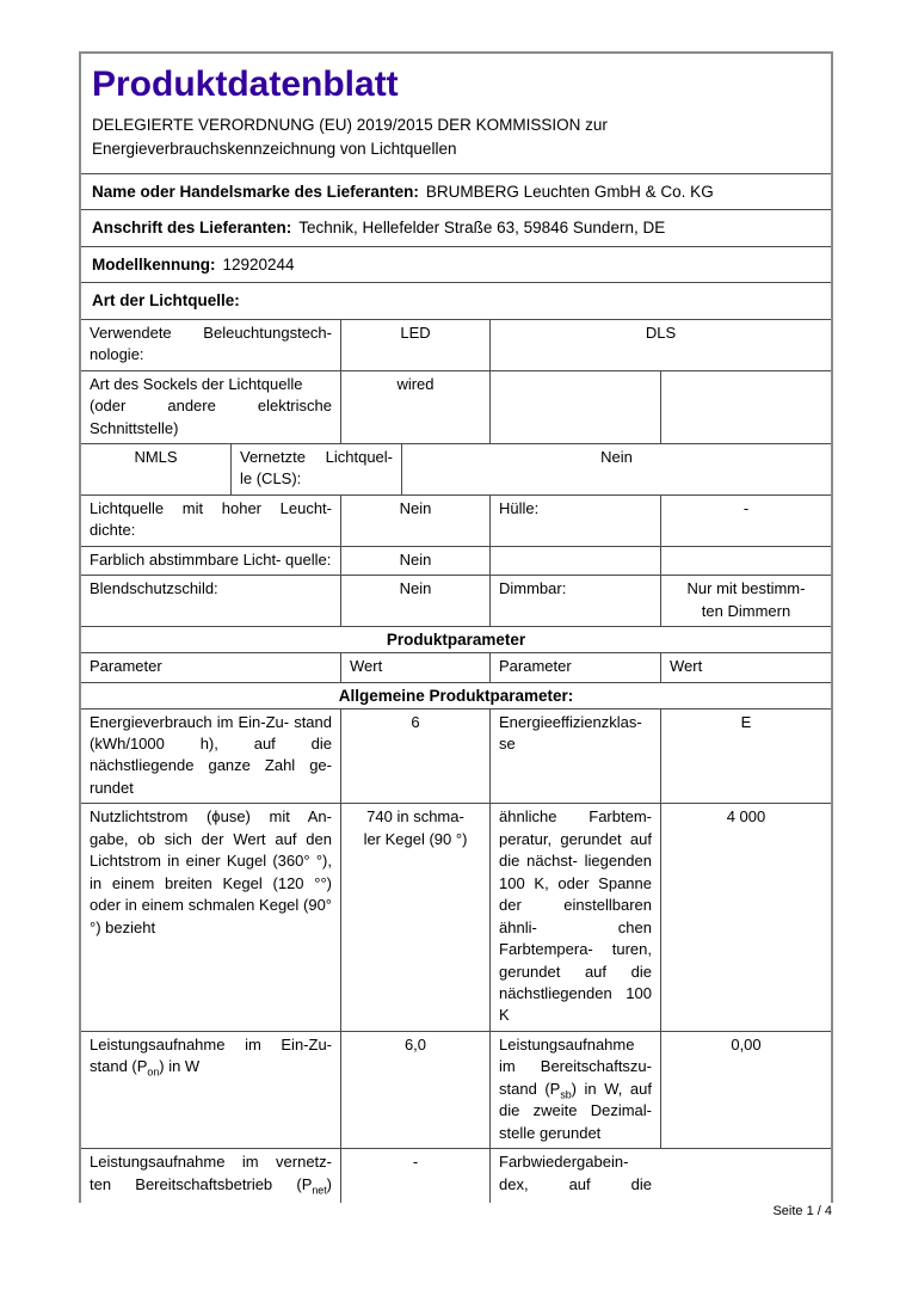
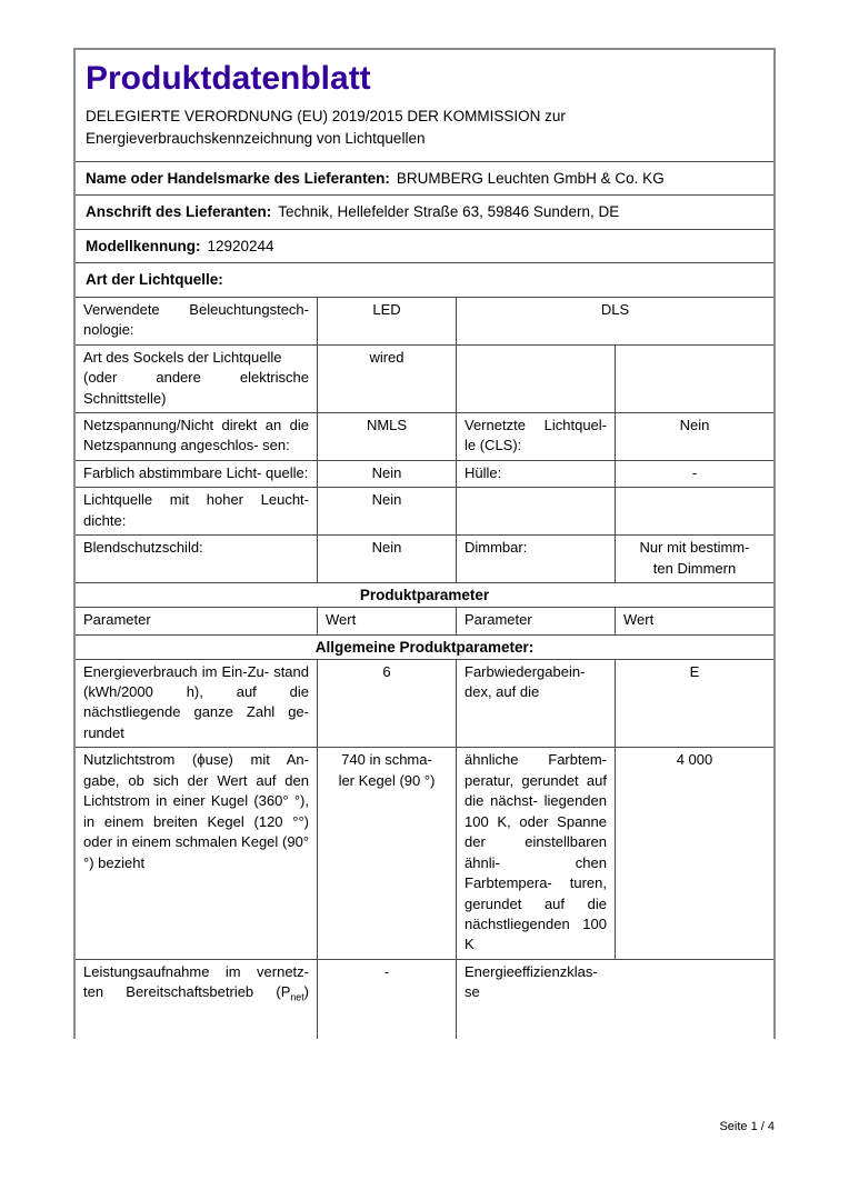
  Produktdatenblatt
  DELEGIERTE VERORDNUNG (EU) 2019/2015 DER KOMMISSION zur
  Energieverbrauchskennzeichnung von Lichtquellen
  Name oder Handelsmarke des Lieferanten: BRUMBERG Leuchten GmbH & Co. KG
  Anschrift des Lieferanten: Technik, Hellefelder Straße 63, 59846 Sundern, DE
  Modellkennung: 12920244
  Art der Lichtquelle:
  Verwendete Beleuchtungstech- nologie:
  LED
  DLS
  Art des Sockels der Lichtquelle
  (oder andere elektrische Schnittstelle)
  wired
+ Netzspannung/Nicht direkt an die Netzspannung angeschlos- sen:
  NMLS
  Vernetzte Lichtquel- le (CLS):
  Nein
- Lichtquelle mit hoher Leucht- dichte:
+ Farblich abstimmbare Licht- quelle:
  Nein
  Hülle:
  -
- Farblich abstimmbare Licht- quelle:
+ Lichtquelle mit hoher Leucht- dichte:
  Nein
  Blendschutzschild:
  Nein
  Dimmbar:
  Nur mit bestimm-
  ten Dimmern
  Produktparameter
  Parameter
  Wert
  Parameter
  Wert
  Allgemeine Produktparameter:
- Energieverbrauch im Ein-Zu- stand (kWh/1000 h), auf die nächstliegende ganze Zahl ge- rundet
+ Energieverbrauch im Ein-Zu- stand (kWh/2000 h), auf die nächstliegende ganze Zahl ge- rundet
  6
- Energieeffizienzklas- se
+ Farbwiedergabein- dex, auf die
  E
  Nutzlichtstrom (ϕuse) mit An- gabe, ob sich der Wert auf den Lichtstrom in einer Kugel (360° °), in einem breiten Kegel (120 °°) oder in einem schmalen Kegel (90° °) bezieht
  740 in schma-
  ler Kegel (90 °)
  ähnliche Farbtem- peratur, gerundet auf die nächst- liegenden 100 K, oder Spanne der einstellbaren ähnli- chen Farbtempera- turen, gerundet auf die nächstliegenden 100 K
  4 000
- Leistungsaufnahme im Ein-Zu- stand (Pon) in W
- 6,0
- Leistungsaufnahme im Bereitschaftszu- stand (Psb) in W, auf die zweite Dezimal- stelle gerundet
- 0,00
  Leistungsaufnahme im vernetz- ten Bereitschaftsbetrieb (Pnet)
  -
- Farbwiedergabein- dex, auf die
+ Energieeffizienzklas- se
  Seite 1 / 4
